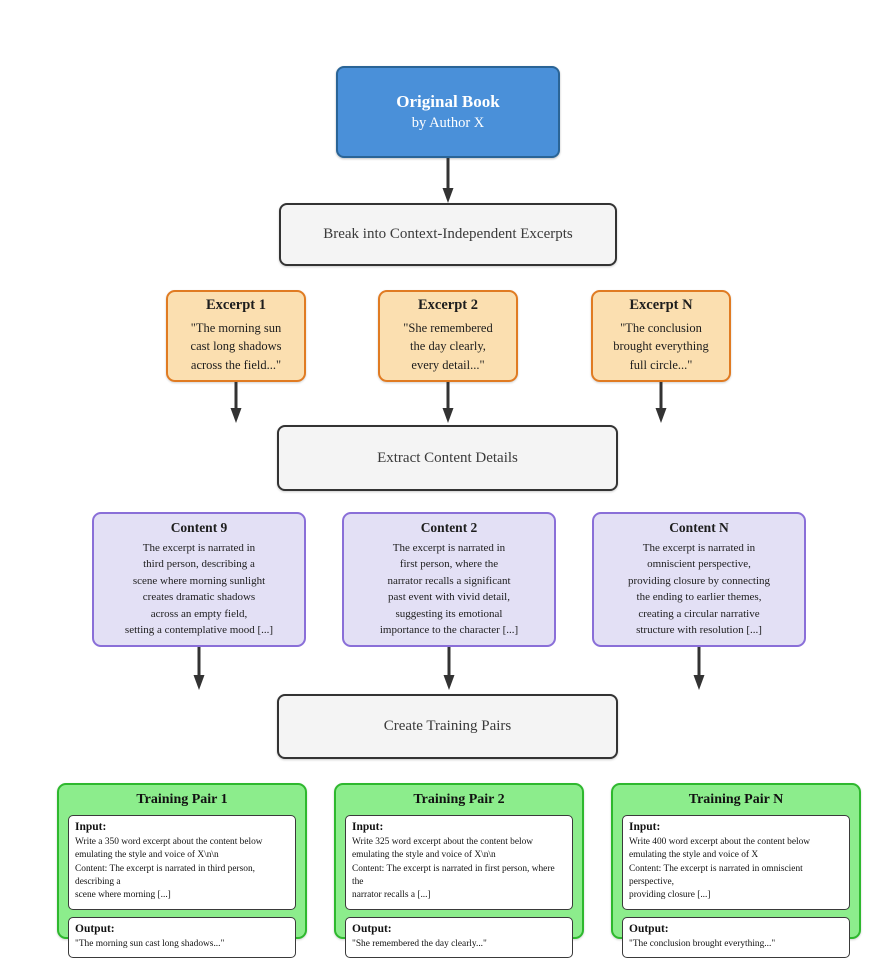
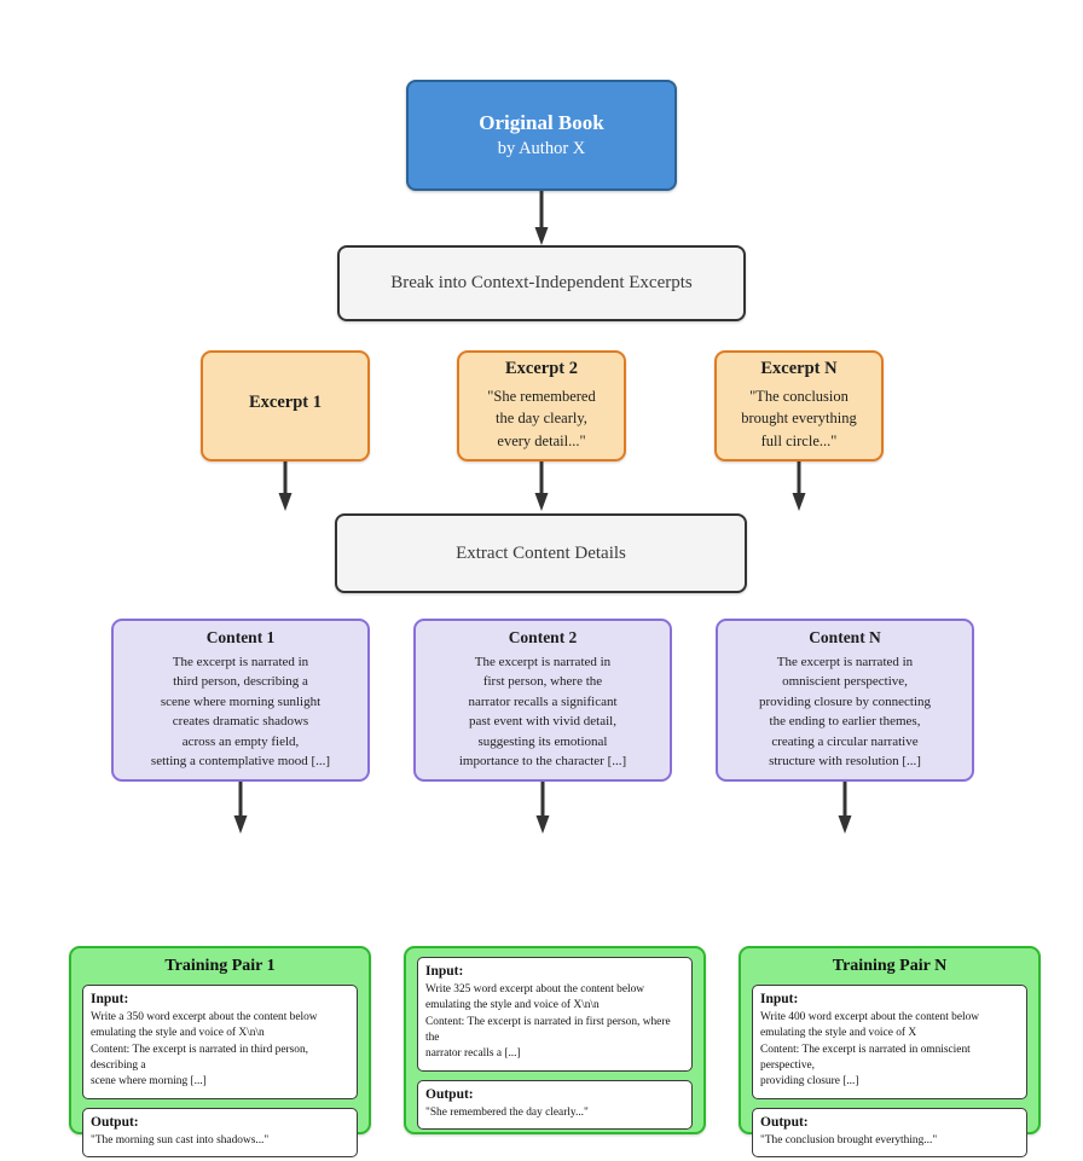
  Original Book
  by Author X
  Break into Context-Independent Excerpts
  Excerpt 1
- "The morning sun
- cast long shadows
- across the field..."
  Excerpt 2
  "She remembered
  the day clearly,
  every detail..."
  Excerpt N
  "The conclusion
  brought everything
  full circle..."
  Extract Content Details
- Content 9
+ Content 1
  The excerpt is narrated in
  third person, describing a
  scene where morning sunlight
  creates dramatic shadows
  across an empty field,
  setting a contemplative mood [...]
  Content 2
  The excerpt is narrated in
  first person, where the
  narrator recalls a significant
  past event with vivid detail,
  suggesting its emotional
  importance to the character [...]
  Content N
  The excerpt is narrated in
  omniscient perspective,
  providing closure by connecting
  the ending to earlier themes,
  creating a circular narrative
  structure with resolution [...]
- Create Training Pairs
  Training Pair 1
  Input:
  Write a 350 word excerpt about the content below
  emulating the style and voice of X\n\n
  Content: The excerpt is narrated in third person, describing a
  scene where morning [...]
  Output:
- "The morning sun cast long shadows..."
+ "The morning sun cast into shadows..."
- Training Pair 2
  Input:
  Write 325 word excerpt about the content below
  emulating the style and voice of X\n\n
  Content: The excerpt is narrated in first person, where the
  narrator recalls a [...]
  Output:
  "She remembered the day clearly..."
  Training Pair N
  Input:
  Write 400 word excerpt about the content below
  emulating the style and voice of X
  Content: The excerpt is narrated in omniscient perspective,
  providing closure [...]
  Output:
  "The conclusion brought everything..."
